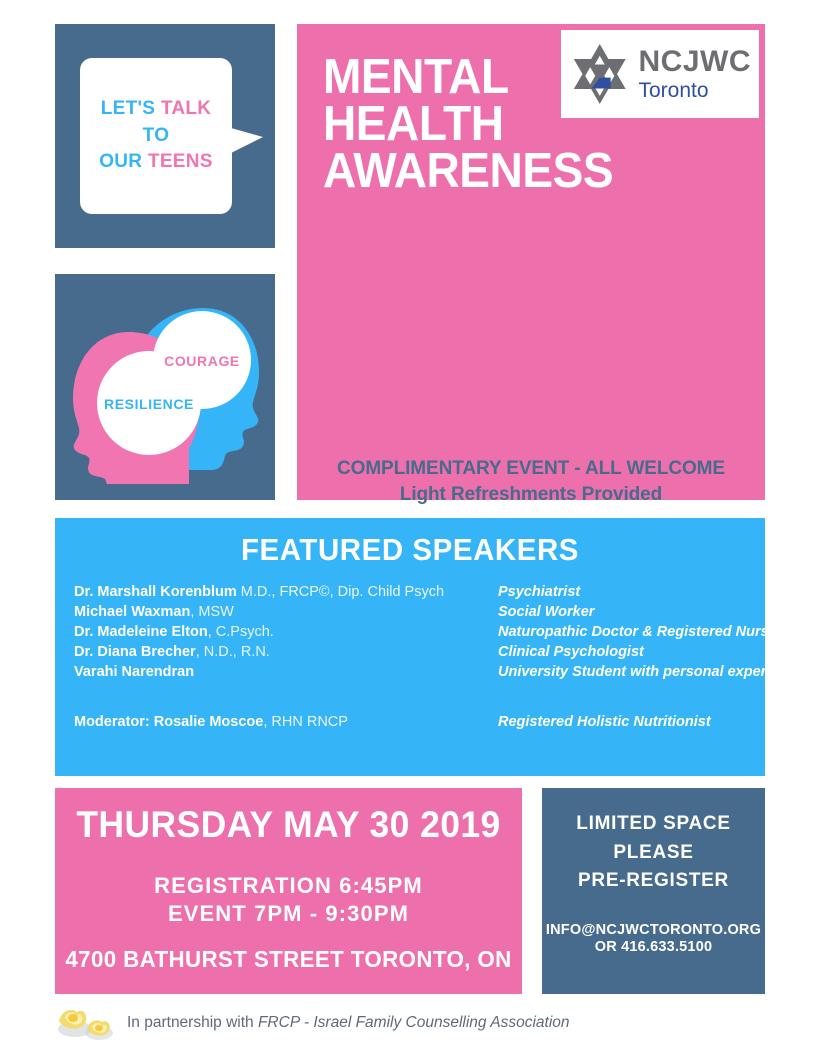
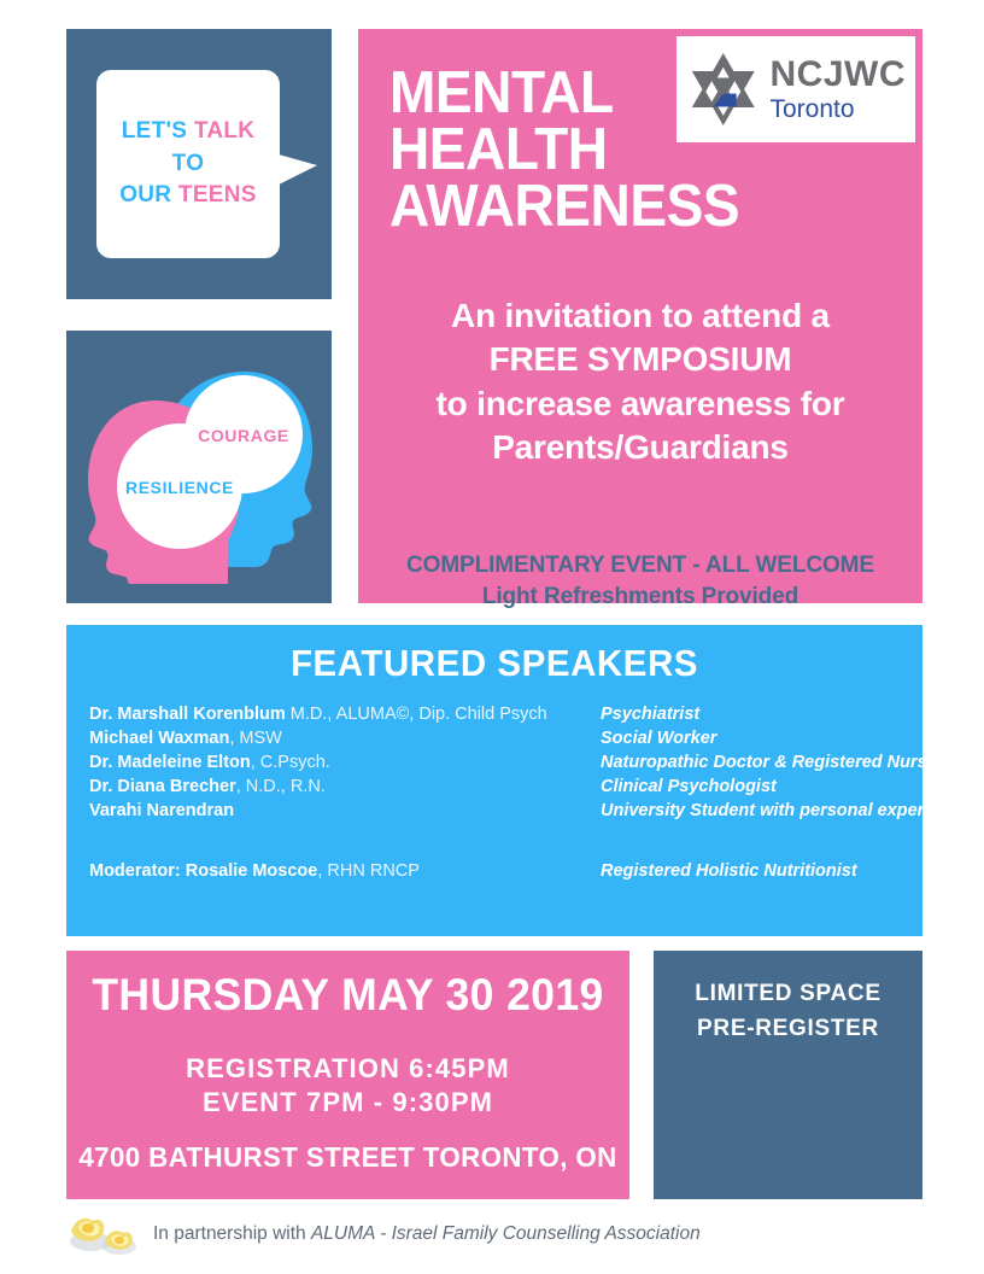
  LET'S TALK
  TO
  OUR TEENS
  COURAGE
  RESILIENCE
  NCJWC
  Toronto
  MENTAL
  HEALTH
  AWARENESS
+ An invitation to attend a
+ FREE SYMPOSIUM
+ to increase awareness for
+ Parents/Guardians
  COMPLIMENTARY EVENT - ALL WELCOME
  Light Refreshments Provided
  FEATURED SPEAKERS
- Dr. Marshall Korenblum M.D., FRCP©, Dip. Child Psych
+ Dr. Marshall Korenblum M.D., ALUMA©, Dip. Child Psych
  Psychiatrist
  Michael Waxman, MSW
  Social Worker
  Dr. Madeleine Elton, C.Psych.
  Naturopathic Doctor & Registered Nurse
  Dr. Diana Brecher, N.D., R.N.
  Clinical Psychologist
  Varahi Narendran
  University Student with personal experience
  Moderator: Rosalie Moscoe, RHN RNCP
  Registered Holistic Nutritionist
  THURSDAY MAY 30 2019
  REGISTRATION 6:45PM
  EVENT 7PM - 9:30PM
  4700 BATHURST STREET TORONTO, ON
  LIMITED SPACE
- PLEASE
  PRE-REGISTER
- INFO@NCJWCTORONTO.ORG
- OR 416.633.5100
- In partnership with FRCP - Israel Family Counselling Association
+ In partnership with ALUMA - Israel Family Counselling Association
